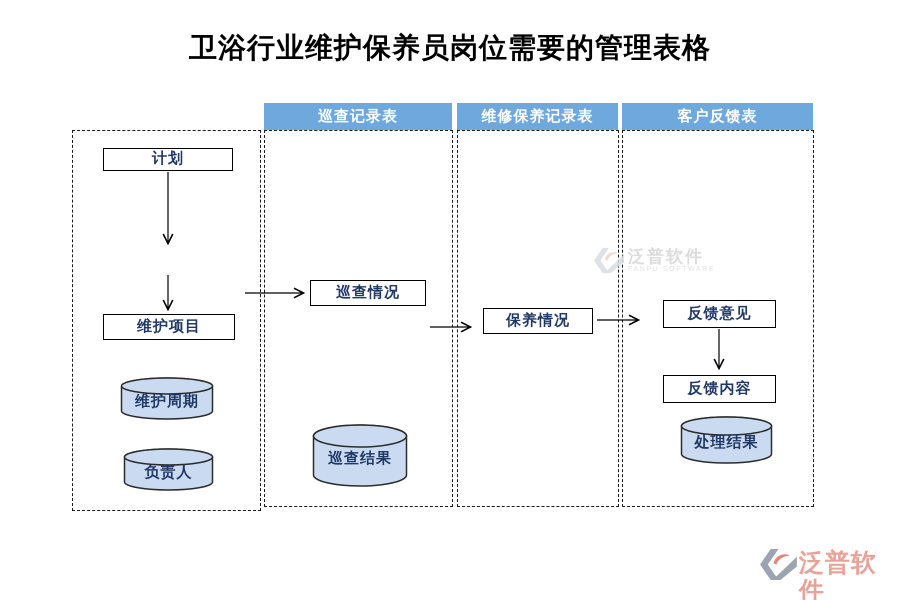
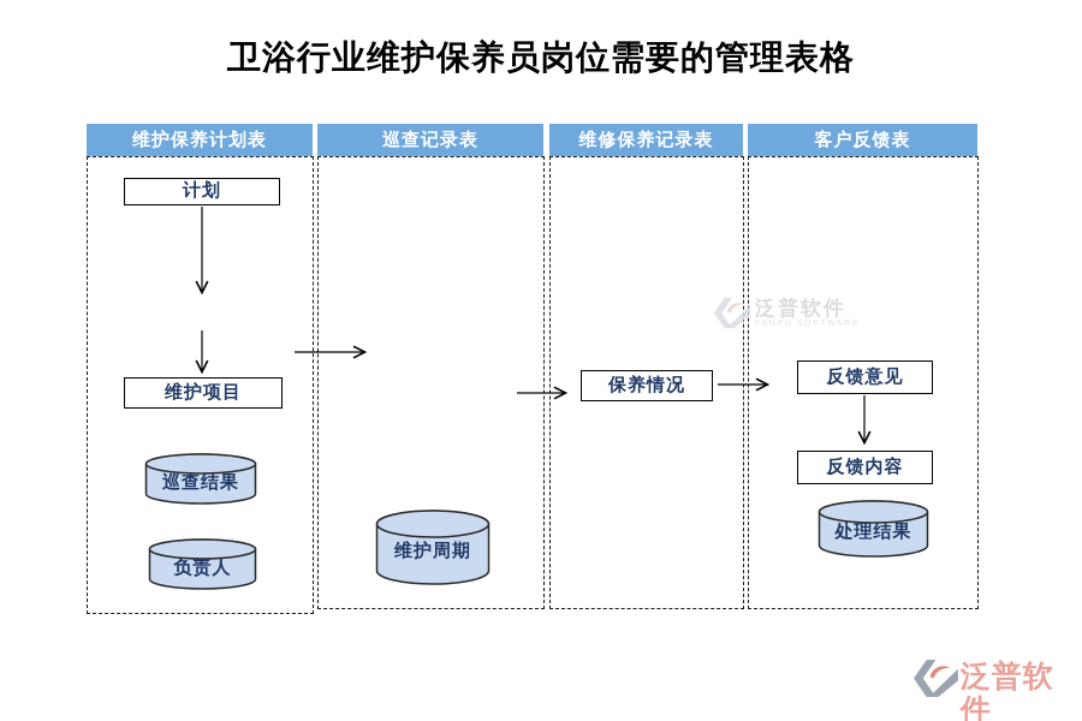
  卫浴行业维护保养员岗位需要的管理表格
+ 维护保养计划表
  巡查记录表
  维修保养记录表
  客户反馈表
  计划
  维护项目
- 巡查情况
  保养情况
  反馈意见
  反馈内容
- 维护周期
+ 巡查结果
  负责人
- 巡查结果
+ 维护周期
  处理结果
  泛普软件
  泛普软件
